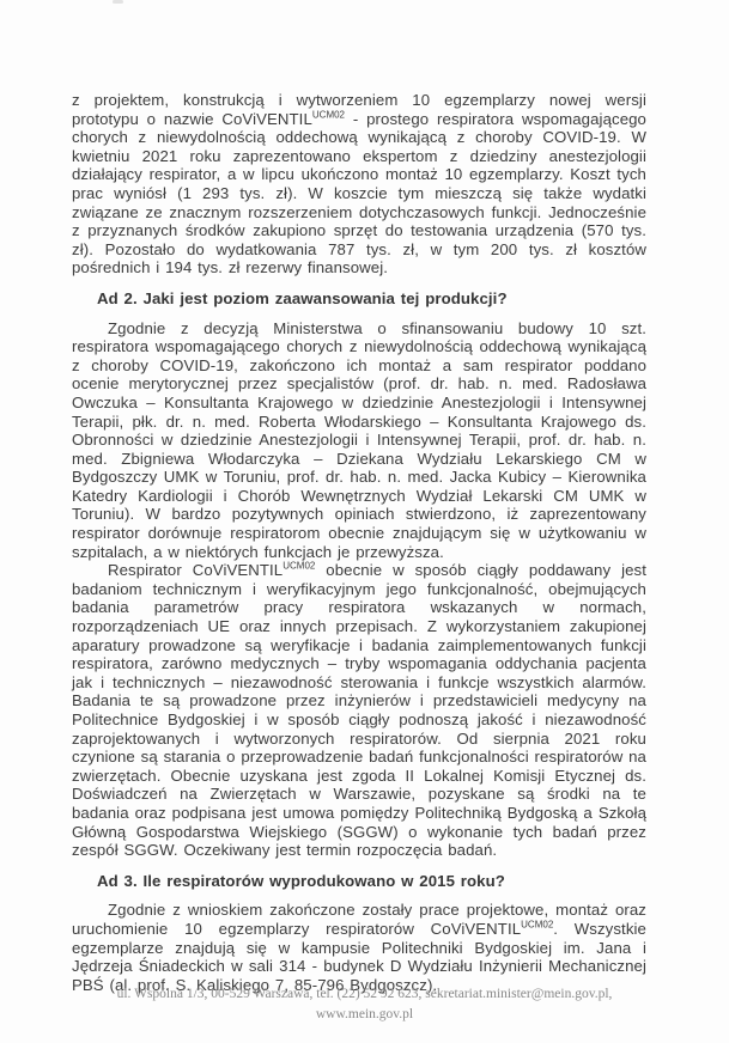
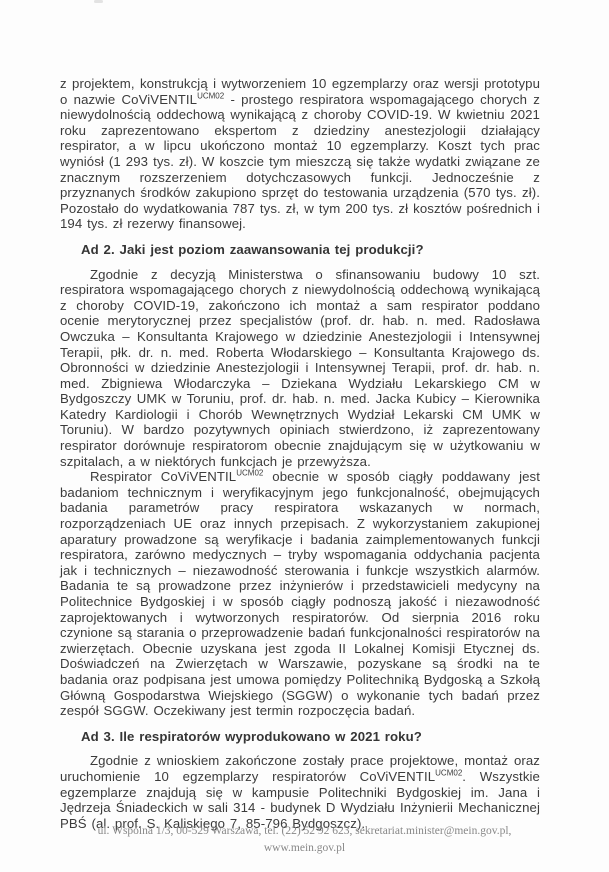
- z projektem, konstrukcją i wytworzeniem 10 egzemplarzy nowej wersji prototypu o nazwie CoViVENTILUCM02 - prostego respiratora wspomagającego chorych z niewydolnością oddechową wynikającą z choroby COVID-19. W kwietniu 2021 roku zaprezentowano ekspertom z dziedziny anestezjologii działający respirator, a w lipcu ukończono montaż 10 egzemplarzy. Koszt tych prac wyniósł (1 293 tys. zł). W koszcie tym mieszczą się także wydatki związane ze znacznym rozszerzeniem dotychczasowych funkcji. Jednocześnie z przyznanych środków zakupiono sprzęt do testowania urządzenia (570 tys. zł). Pozostało do wydatkowania 787 tys. zł, w tym 200 tys. zł kosztów pośrednich i 194 tys. zł rezerwy finansowej.
+ z projektem, konstrukcją i wytworzeniem 10 egzemplarzy oraz wersji prototypu o nazwie CoViVENTILUCM02 - prostego respiratora wspomagającego chorych z niewydolnością oddechową wynikającą z choroby COVID-19. W kwietniu 2021 roku zaprezentowano ekspertom z dziedziny anestezjologii działający respirator, a w lipcu ukończono montaż 10 egzemplarzy. Koszt tych prac wyniósł (1 293 tys. zł). W koszcie tym mieszczą się także wydatki związane ze znacznym rozszerzeniem dotychczasowych funkcji. Jednocześnie z przyznanych środków zakupiono sprzęt do testowania urządzenia (570 tys. zł). Pozostało do wydatkowania 787 tys. zł, w tym 200 tys. zł kosztów pośrednich i 194 tys. zł rezerwy finansowej.
  Ad 2. Jaki jest poziom zaawansowania tej produkcji?
  Zgodnie z decyzją Ministerstwa o sfinansowaniu budowy 10 szt. respiratora wspomagającego chorych z niewydolnością oddechową wynikającą z choroby COVID-19, zakończono ich montaż a sam respirator poddano ocenie merytorycznej przez specjalistów (prof. dr. hab. n. med. Radosława Owczuka – Konsultanta Krajowego w dziedzinie Anestezjologii i Intensywnej Terapii, płk. dr. n. med. Roberta Włodarskiego – Konsultanta Krajowego ds. Obronności w dziedzinie Anestezjologii i Intensywnej Terapii, prof. dr. hab. n. med. Zbigniewa Włodarczyka – Dziekana Wydziału Lekarskiego CM w Bydgoszczy UMK w Toruniu, prof. dr. hab. n. med. Jacka Kubicy – Kierownika Katedry Kardiologii i Chorób Wewnętrznych Wydział Lekarski CM UMK w Toruniu). W bardzo pozytywnych opiniach stwierdzono, iż zaprezentowany respirator dorównuje respiratorom obecnie znajdującym się w użytkowaniu w szpitalach, a w niektórych funkcjach je przewyższa.
- Respirator CoViVENTILUCM02 obecnie w sposób ciągły poddawany jest badaniom technicznym i weryfikacyjnym jego funkcjonalność, obejmujących badania parametrów pracy respiratora wskazanych w normach, rozporządzeniach UE oraz innych przepisach. Z wykorzystaniem zakupionej aparatury prowadzone są weryfikacje i badania zaimplementowanych funkcji respiratora, zarówno medycznych – tryby wspomagania oddychania pacjenta jak i technicznych – niezawodność sterowania i funkcje wszystkich alarmów. Badania te są prowadzone przez inżynierów i przedstawicieli medycyny na Politechnice Bydgoskiej i w sposób ciągły podnoszą jakość i niezawodność zaprojektowanych i wytworzonych respiratorów. Od sierpnia 2021 roku czynione są starania o przeprowadzenie badań funkcjonalności respiratorów na zwierzętach. Obecnie uzyskana jest zgoda II Lokalnej Komisji Etycznej ds. Doświadczeń na Zwierzętach w Warszawie, pozyskane są środki na te badania oraz podpisana jest umowa pomiędzy Politechniką Bydgoską a Szkołą Główną Gospodarstwa Wiejskiego (SGGW) o wykonanie tych badań przez zespół SGGW. Oczekiwany jest termin rozpoczęcia badań.
+ Respirator CoViVENTILUCM02 obecnie w sposób ciągły poddawany jest badaniom technicznym i weryfikacyjnym jego funkcjonalność, obejmujących badania parametrów pracy respiratora wskazanych w normach, rozporządzeniach UE oraz innych przepisach. Z wykorzystaniem zakupionej aparatury prowadzone są weryfikacje i badania zaimplementowanych funkcji respiratora, zarówno medycznych – tryby wspomagania oddychania pacjenta jak i technicznych – niezawodność sterowania i funkcje wszystkich alarmów. Badania te są prowadzone przez inżynierów i przedstawicieli medycyny na Politechnice Bydgoskiej i w sposób ciągły podnoszą jakość i niezawodność zaprojektowanych i wytworzonych respiratorów. Od sierpnia 2016 roku czynione są starania o przeprowadzenie badań funkcjonalności respiratorów na zwierzętach. Obecnie uzyskana jest zgoda II Lokalnej Komisji Etycznej ds. Doświadczeń na Zwierzętach w Warszawie, pozyskane są środki na te badania oraz podpisana jest umowa pomiędzy Politechniką Bydgoską a Szkołą Główną Gospodarstwa Wiejskiego (SGGW) o wykonanie tych badań przez zespół SGGW. Oczekiwany jest termin rozpoczęcia badań.
- Ad 3. Ile respiratorów wyprodukowano w 2015 roku?
+ Ad 3. Ile respiratorów wyprodukowano w 2021 roku?
  Zgodnie z wnioskiem zakończone zostały prace projektowe, montaż oraz uruchomienie 10 egzemplarzy respiratorów CoViVENTILUCM02. Wszystkie egzemplarze znajdują się w kampusie Politechniki Bydgoskiej im. Jana i Jędrzeja Śniadeckich w sali 314 - budynek D Wydziału Inżynierii Mechanicznej PBŚ (al. prof. S. Kaliskiego 7, 85-796 Bydgoszcz).
  ul. Wspólna 1/3, 00-529 Warszawa, tel. (22) 52 92 623, sekretariat.minister@mein.gov.pl,
  www.mein.gov.pl
